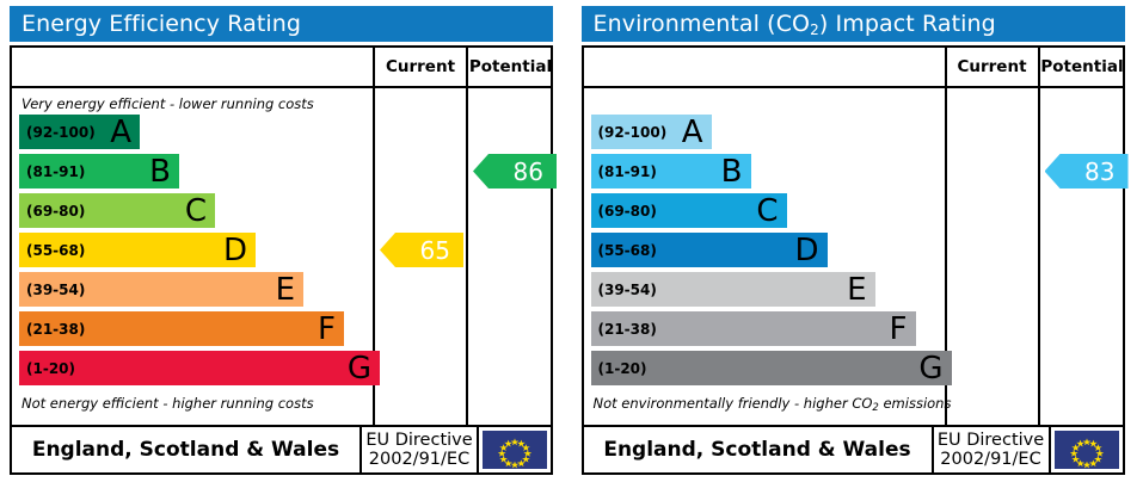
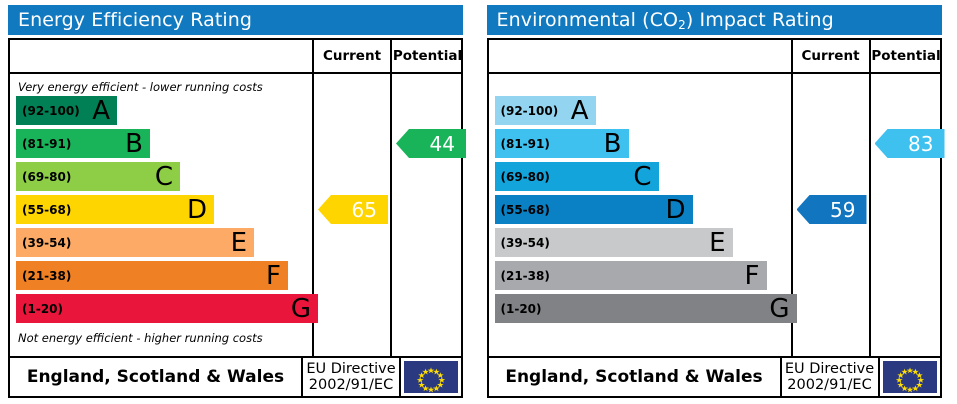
  Energy Efficiency Rating
  Current
  Potential
  Very energy efficient - lower running costs
  (92-100)
  A
  (81-91)
  B
  (69-80)
  C
  (55-68)
  D
  (39-54)
  E
  (21-38)
  F
  (1-20)
  G
  65
- 86
+ 44
  Not energy efficient - higher running costs
  England, Scotland & Wales
  EU Directive
  2002/91/EC
  Environmental (CO2) Impact Rating
  Current
  Potential
  (92-100)
  A
  (81-91)
  B
  (69-80)
  C
  (55-68)
  D
  (39-54)
  E
  (21-38)
  F
  (1-20)
  G
+ 59
  83
- Not environmentally friendly - higher CO2 emissions
  England, Scotland & Wales
  EU Directive
  2002/91/EC
